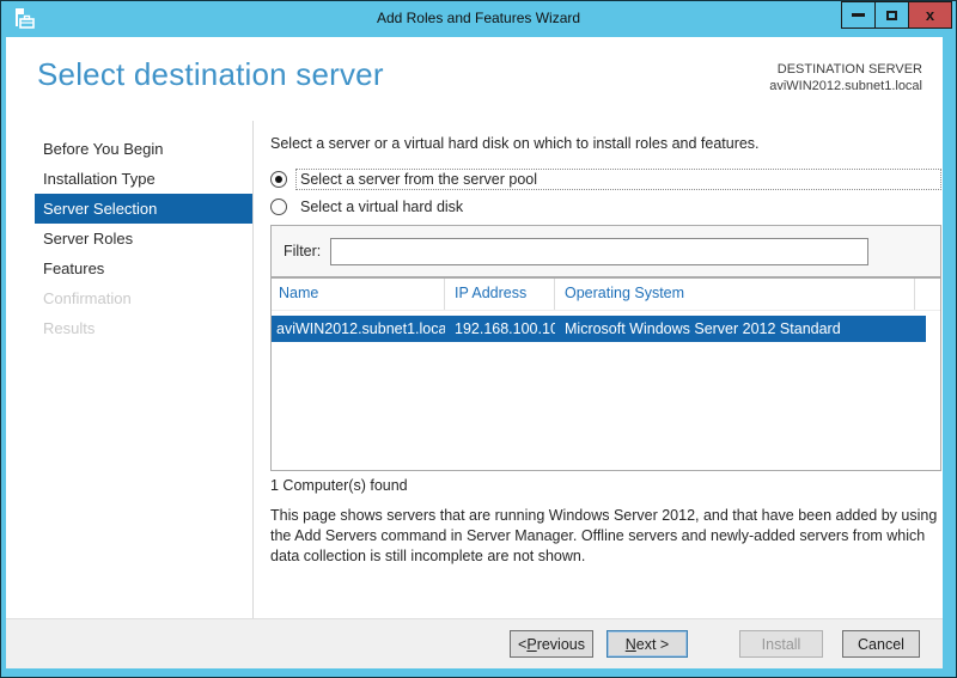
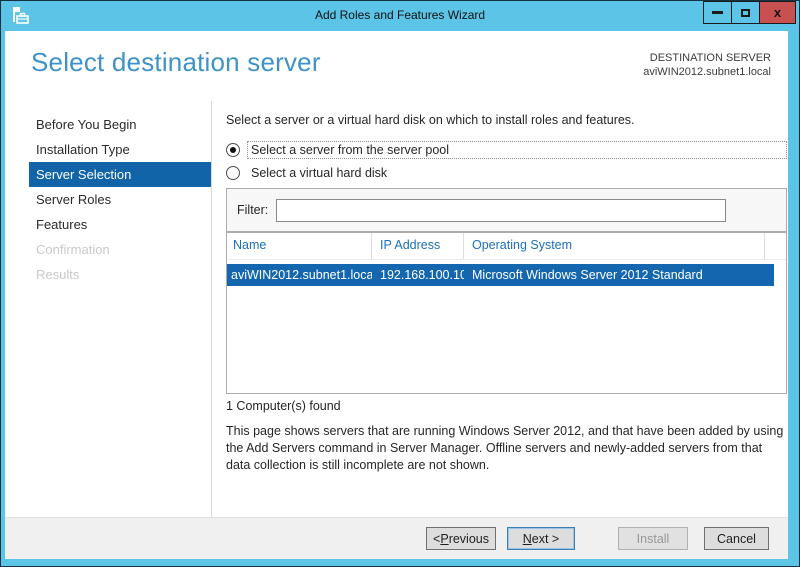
  Add Roles and Features Wizard
  x
  Select destination server
  DESTINATION SERVER
  aviWIN2012.subnet1.local
  Before You Begin
  Installation Type
  Server Selection
  Server Roles
  Features
  Confirmation
  Results
  Select a server or a virtual hard disk on which to install roles and features.
  Select a server from the server pool
  Select a virtual hard disk
  Filter:
  Name
  IP Address
  Operating System
  aviWIN2012.subnet1.loca
  192.168.100.10
  Microsoft Windows Server 2012 Standard
  1 Computer(s) found
- This page shows servers that are running Windows Server 2012, and that have been added by using the Add Servers command in Server Manager. Offline servers and newly-added servers from which data collection is still incomplete are not shown.
+ This page shows servers that are running Windows Server 2012, and that have been added by using the Add Servers command in Server Manager. Offline servers and newly-added servers from that data collection is still incomplete are not shown.
  <
  P
  revious
  N
  ext >
  Install
  Cancel
